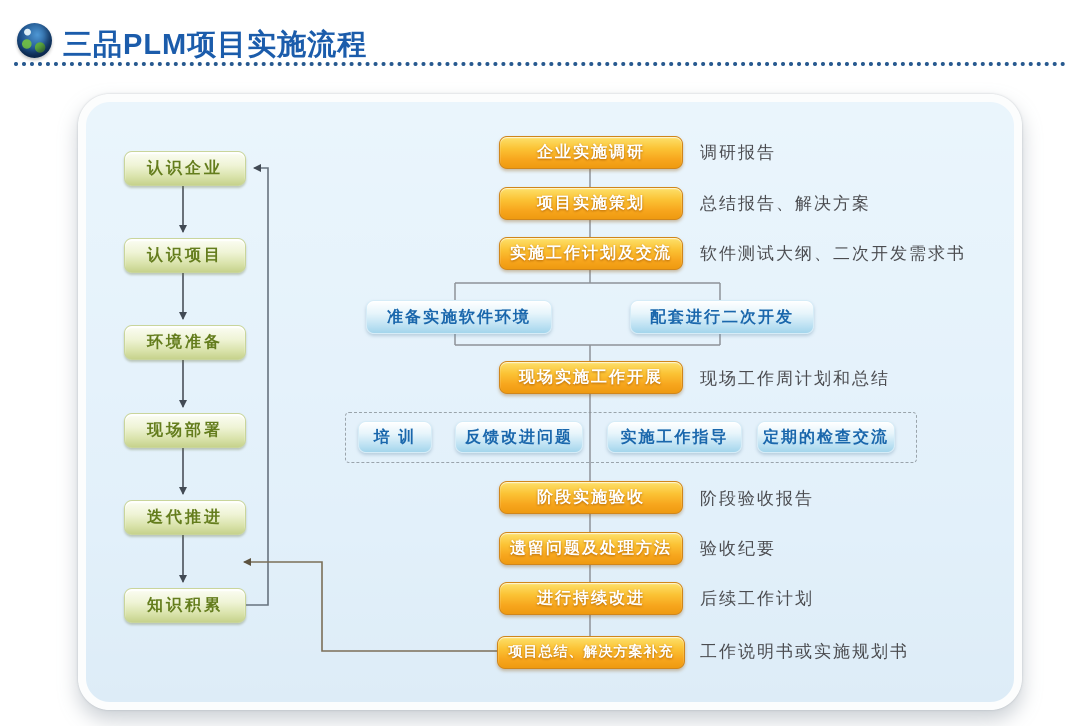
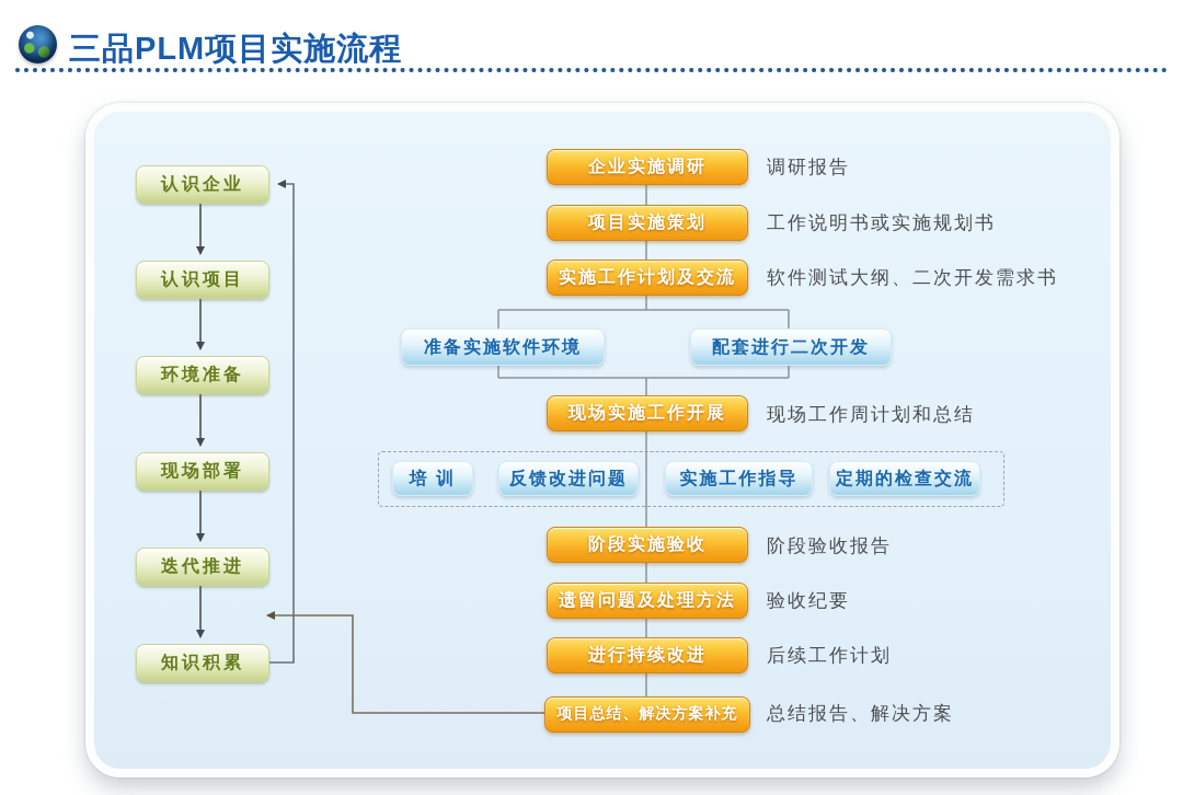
  三品PLM项目实施流程
  认识企业
  认识项目
  环境准备
  现场部署
  迭代推进
  知识积累
  企业实施调研
  项目实施策划
  实施工作计划及交流
  现场实施工作开展
  阶段实施验收
  遗留问题及处理方法
  进行持续改进
  项目总结、解决方案补充
  准备实施软件环境
  配套进行二次开发
  培 训
  反馈改进问题
  实施工作指导
  定期的检查交流
  调研报告
- 总结报告、解决方案
+ 工作说明书或实施规划书
  软件测试大纲、二次开发需求书
  现场工作周计划和总结
  阶段验收报告
  验收纪要
  后续工作计划
- 工作说明书或实施规划书
+ 总结报告、解决方案
